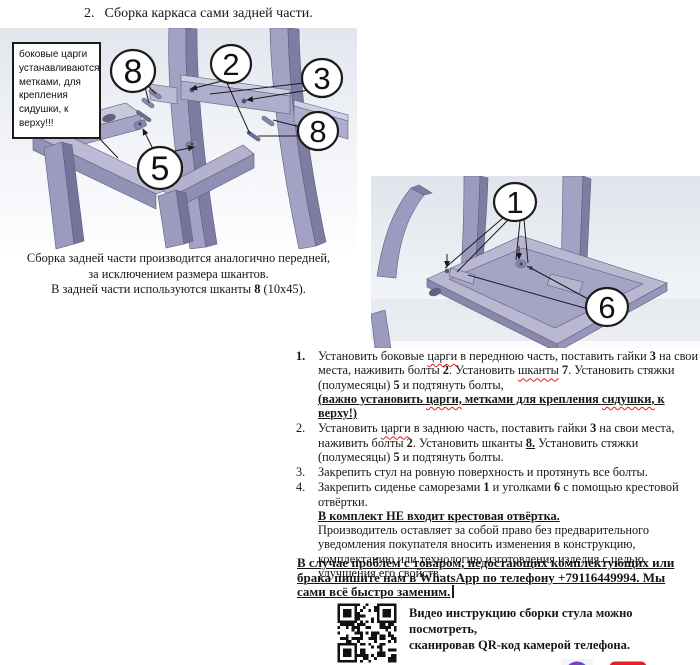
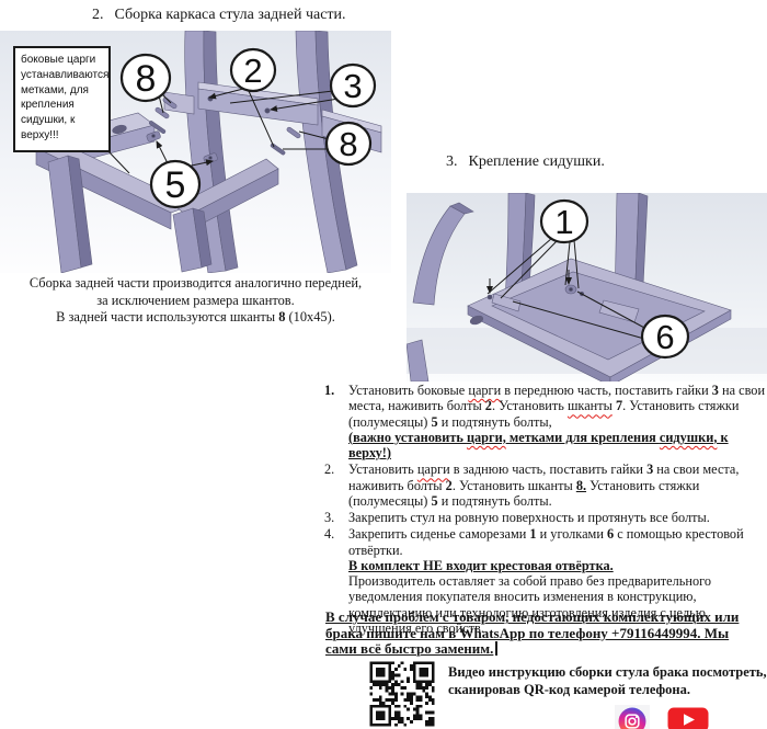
- 2. Сборка каркаса сами задней части.
+ 2. Сборка каркаса стула задней части.
  8
  2
  3
  8
  5
  боковые царги устанавливаются метками, для крепления сидушки, к верху!!!
  Сборка задней части производится аналогично передней,
  за исключением размера шкантов.
  В задней части используются шканты 8 (10x45).
+ 3. Крепление сидушки.
  1
  6
  1.
  Установить боковые царги в переднюю часть, поставить гайки 3 на свои места, наживить болты 2. Установить шканты 7. Установить стяжки (полумесяцы) 5 и подтянуть болты,
  (важно установить царги, метками для крепления сидушки, к верху!)
  2.
  Установить царги в заднюю часть, поставить гайки 3 на свои места, наживить болты 2. Установить шканты 8. Установить стяжки (полумесяцы) 5 и подтянуть болты.
  3.
  Закрепить стул на ровную поверхность и протянуть все болты.
  4.
  Закрепить сиденье саморезами 1 и уголками 6 с помощью крестовой отвёртки.
  В комплект НЕ входит крестовая отвёртка.
  Производитель оставляет за собой право без предварительного уведомления покупателя вносить изменения в конструкцию, комплектацию или технологию изготовления изделия с целью улучшения его свойств.
  В случае проблем с товаром, недостающих комплектующих или брака пишите нам в WhatsApp по телефону +79116449994. Мы сами всё быстро заменим.
- Видео инструкцию сборки стула можно посмотреть,
+ Видео инструкцию сборки стула брака посмотреть,
  сканировав QR-код камерой телефона.
